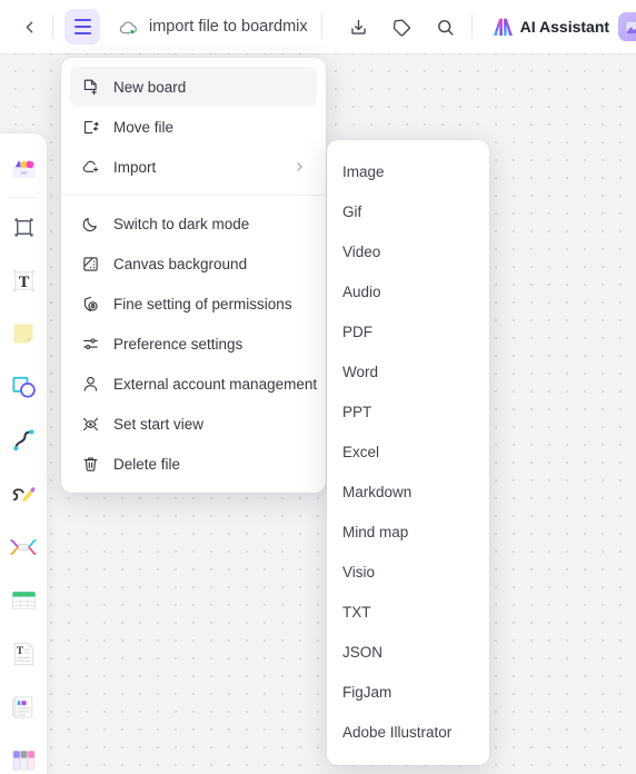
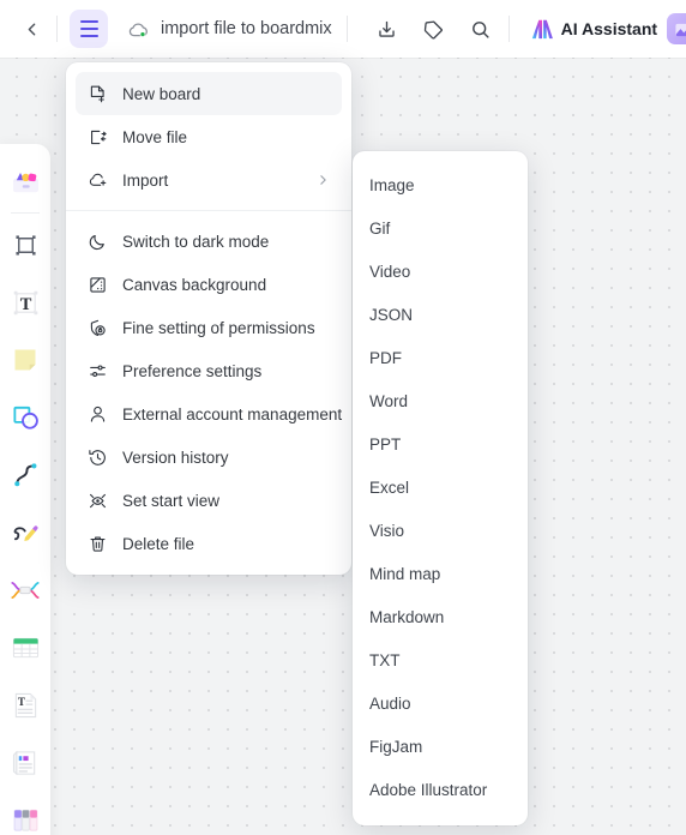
  import file to boardmix
  AI Assistant
  T
  T
  New board
  Move file
  Import
  Switch to dark mode
  Canvas background
  Fine setting of permissions
  Preference settings
  External account management
+ Version history
  Set start view
  Delete file
  Image
  Gif
  Video
- Audio
+ JSON
  PDF
  Word
  PPT
  Excel
- Markdown
+ Visio
  Mind map
- Visio
+ Markdown
  TXT
- JSON
+ Audio
  FigJam
  Adobe Illustrator
